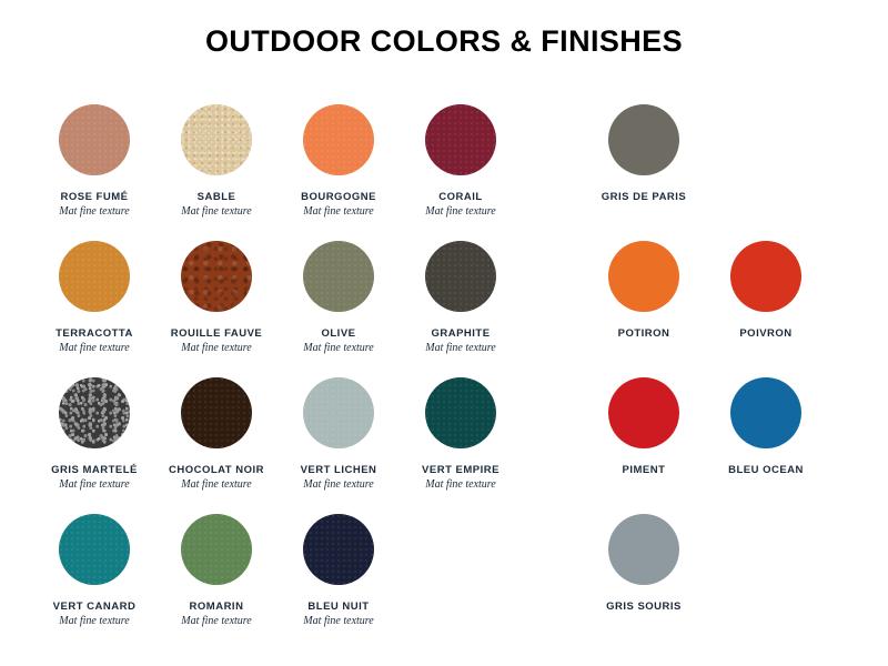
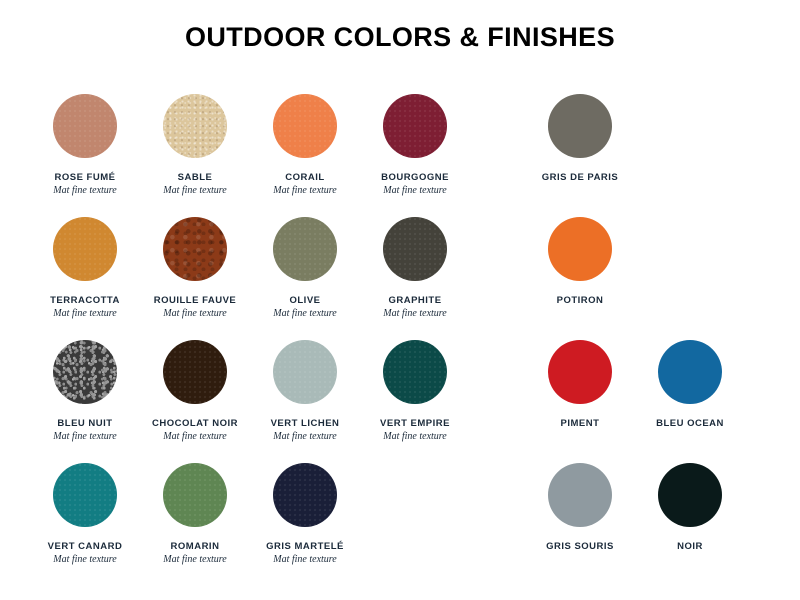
  OUTDOOR COLORS & FINISHES
  ROSE FUMÉ
  Mat fine texture
  SABLE
  Mat fine texture
- BOURGOGNE
+ CORAIL
  Mat fine texture
- CORAIL
+ BOURGOGNE
  Mat fine texture
  GRIS DE PARIS
  TERRACOTTA
  Mat fine texture
  ROUILLE FAUVE
  Mat fine texture
  OLIVE
  Mat fine texture
  GRAPHITE
  Mat fine texture
  POTIRON
- POIVRON
- GRIS MARTELÉ
+ BLEU NUIT
  Mat fine texture
  CHOCOLAT NOIR
  Mat fine texture
  VERT LICHEN
  Mat fine texture
  VERT EMPIRE
  Mat fine texture
  PIMENT
  BLEU OCEAN
  VERT CANARD
  Mat fine texture
  ROMARIN
  Mat fine texture
- BLEU NUIT
+ GRIS MARTELÉ
  Mat fine texture
  GRIS SOURIS
+ NOIR
